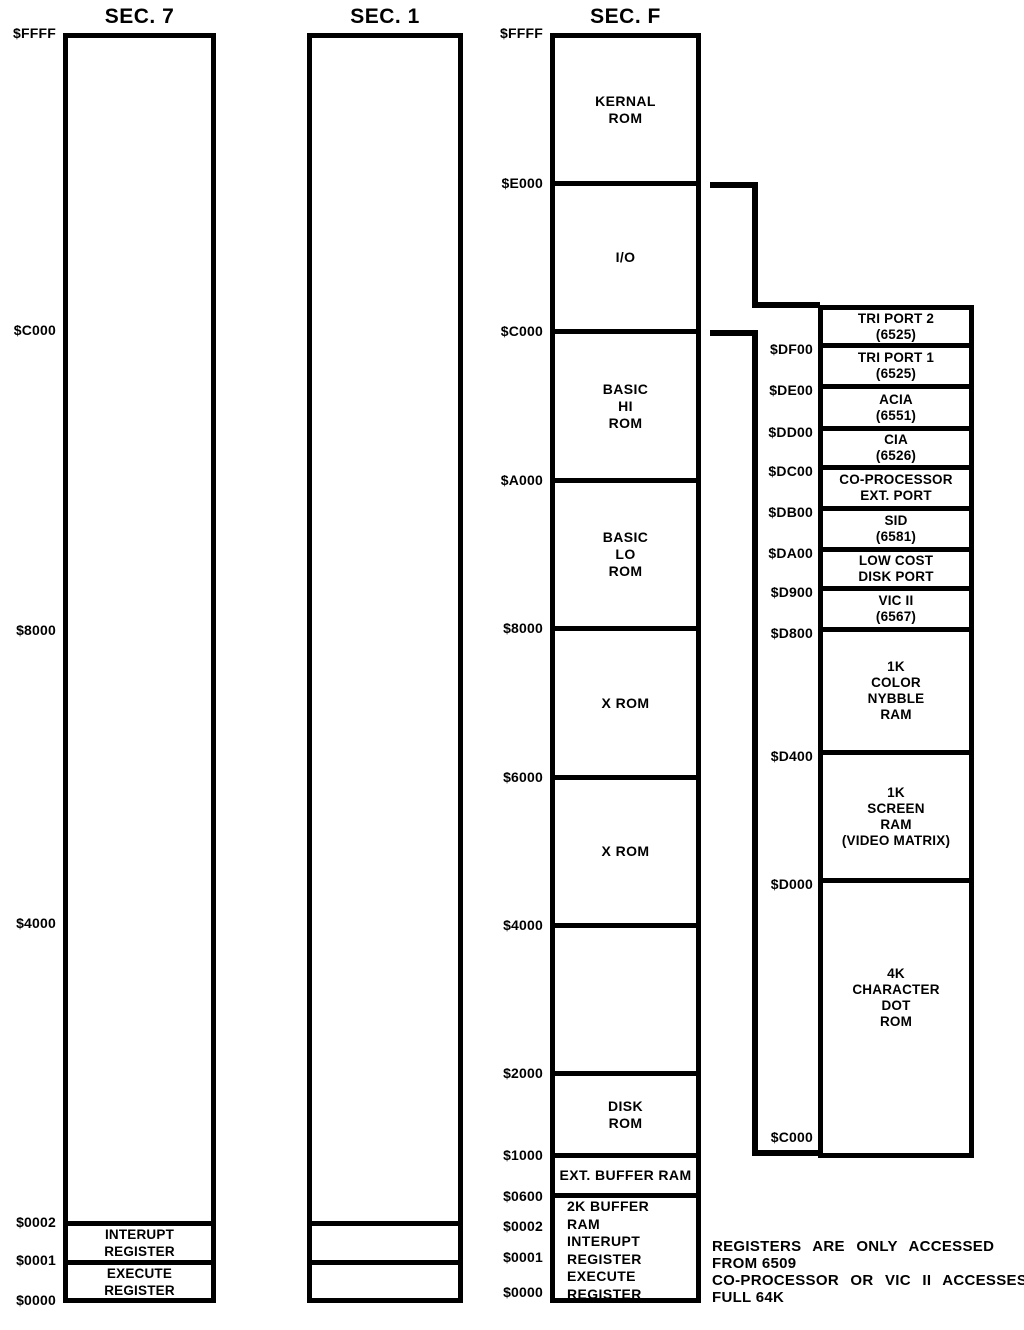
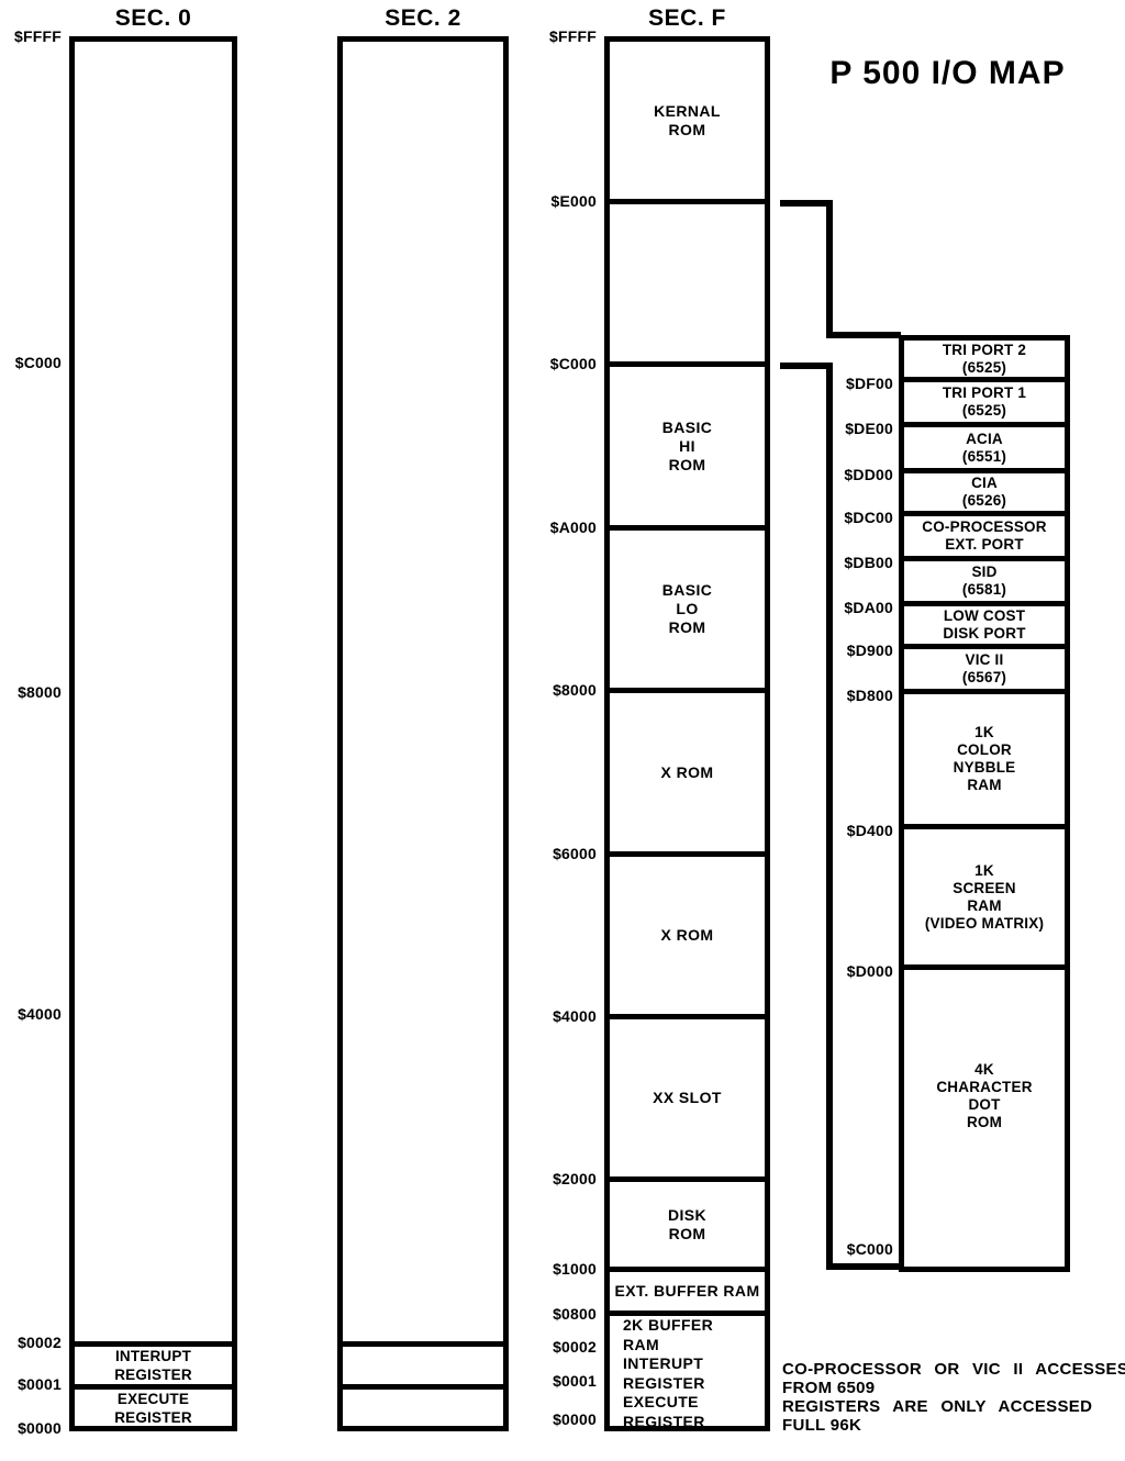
+ P 500 I/O MAP
- SEC. 7
+ SEC. 0
  $FFFF
  $C000
  $8000
  $4000
  $0002
  $0001
  $0000
  INTERUPT
  REGISTER
  EXECUTE
  REGISTER
- SEC. 1
+ SEC. 2
  SEC. F
  $FFFF
  $E000
  $C000
  $A000
  $8000
  $6000
  $4000
  $2000
  $1000
- $0600
+ $0800
  $0002
  $0001
  $0000
  KERNAL
  ROM
- I/O
  BASIC
  HI
  ROM
  BASIC
  LO
  ROM
  X ROM
  X ROM
+ XX SLOT
  DISK
  ROM
  EXT. BUFFER RAM
  2K BUFFER
  RAM
  INTERUPT
  REGISTER
  EXECUTE
  REGISTER
  $DF00
  $DE00
  $DD00
  $DC00
  $DB00
  $DA00
  $D900
  $D800
  $D400
  $D000
  $C000
  TRI PORT 2
  (6525)
  TRI PORT 1
  (6525)
  ACIA
  (6551)
  CO-PROCESSOR
  EXT. PORT
  CIA
  (6526)
  SID
  (6581)
  LOW COST
  DISK PORT
  VIC II
  (6567)
  1K
  COLOR
  NYBBLE
  RAM
  1K
  SCREEN
  RAM
  (VIDEO MATRIX)
  4K
  CHARACTER
  DOT
  ROM
- REGISTERS ARE ONLY ACCESSED
+ CO-PROCESSOR OR VIC II ACCESSES
  FROM 6509
- CO-PROCESSOR OR VIC II ACCESSES
+ REGISTERS ARE ONLY ACCESSED
- FULL 64K
+ FULL 96K
